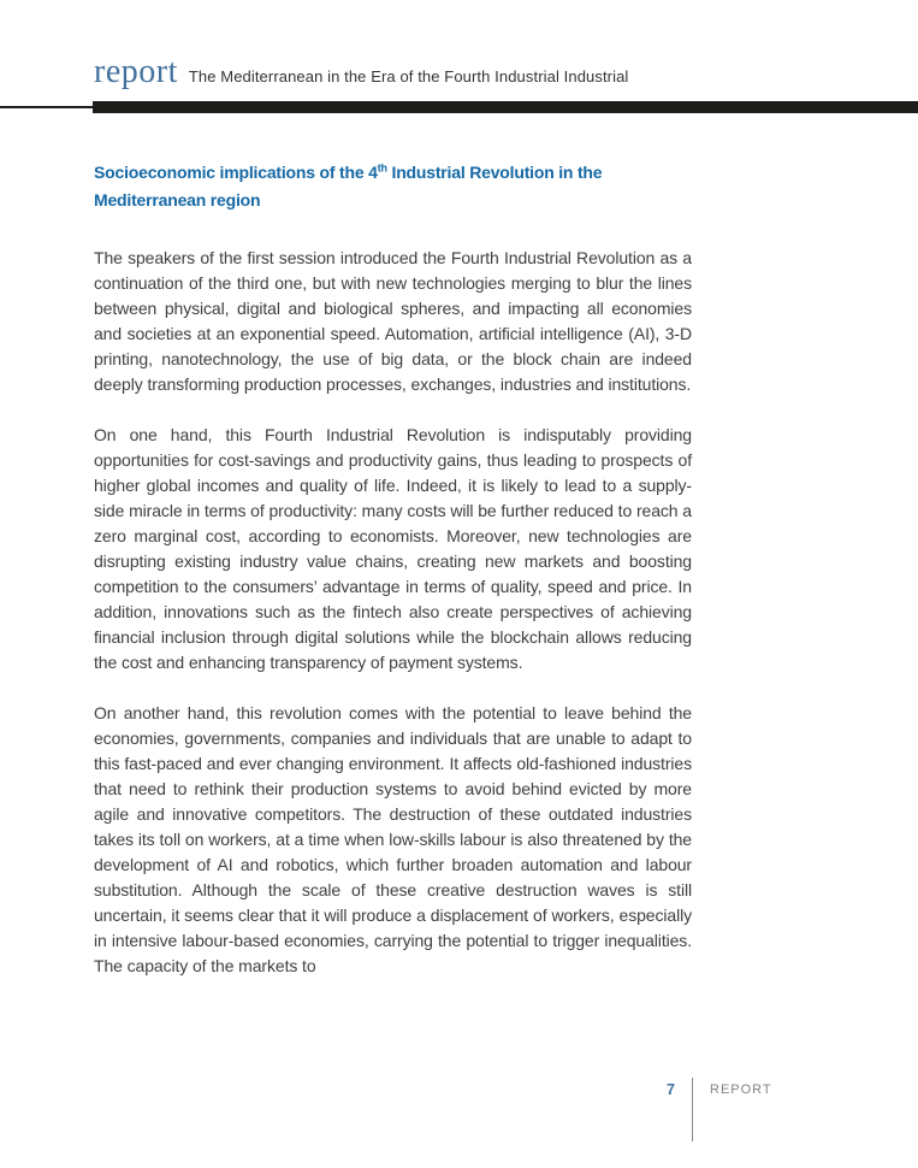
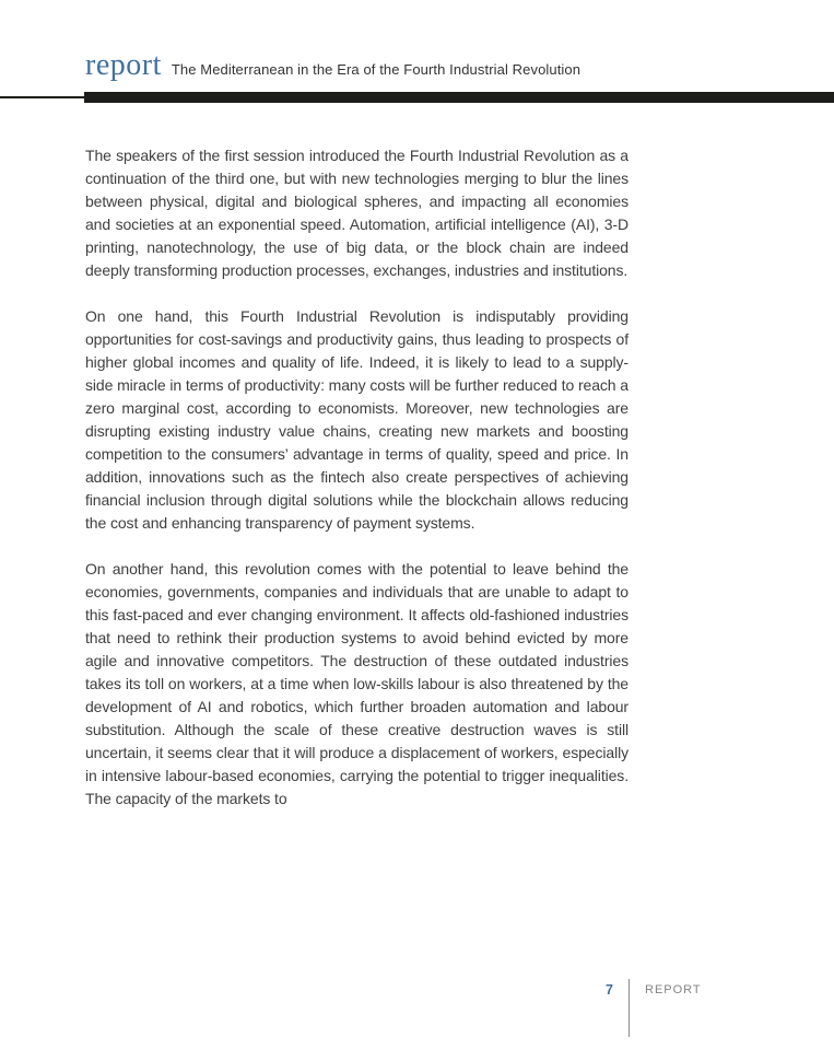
  report
- The Mediterranean in the Era of the Fourth Industrial Industrial
+ The Mediterranean in the Era of the Fourth Industrial Revolution
- Socioeconomic implications of the 4th Industrial Revolution in the Mediterranean region
  The speakers of the first session introduced the Fourth Industrial Revolution as a continuation of the third one, but with new technologies merging to blur the lines between physical, digital and biological spheres, and impacting all economies and societies at an exponential speed. Automation, artificial intelligence (AI), 3-D printing, nanotechnology, the use of big data, or the block chain are indeed deeply transforming production processes, exchanges, industries and institutions.
  On one hand, this Fourth Industrial Revolution is indisputably providing opportunities for cost-savings and productivity gains, thus leading to prospects of higher global incomes and quality of life. Indeed, it is likely to lead to a supply-side miracle in terms of productivity: many costs will be further reduced to reach a zero marginal cost, according to economists. Moreover, new technologies are disrupting existing industry value chains, creating new markets and boosting competition to the consumers’ advantage in terms of quality, speed and price. In addition, innovations such as the fintech also create perspectives of achieving financial inclusion through digital solutions while the blockchain allows reducing the cost and enhancing transparency of payment systems.
  On another hand, this revolution comes with the potential to leave behind the economies, governments, companies and individuals that are unable to adapt to this fast-paced and ever changing environment. It affects old-fashioned industries that need to rethink their production systems to avoid behind evicted by more agile and innovative competitors. The destruction of these outdated industries takes its toll on workers, at a time when low-skills labour is also threatened by the development of AI and robotics, which further broaden automation and labour substitution. Although the scale of these creative destruction waves is still uncertain, it seems clear that it will produce a displacement of workers, especially in intensive labour-based economies, carrying the potential to trigger inequalities. The capacity of the markets to
  7
  REPORT
